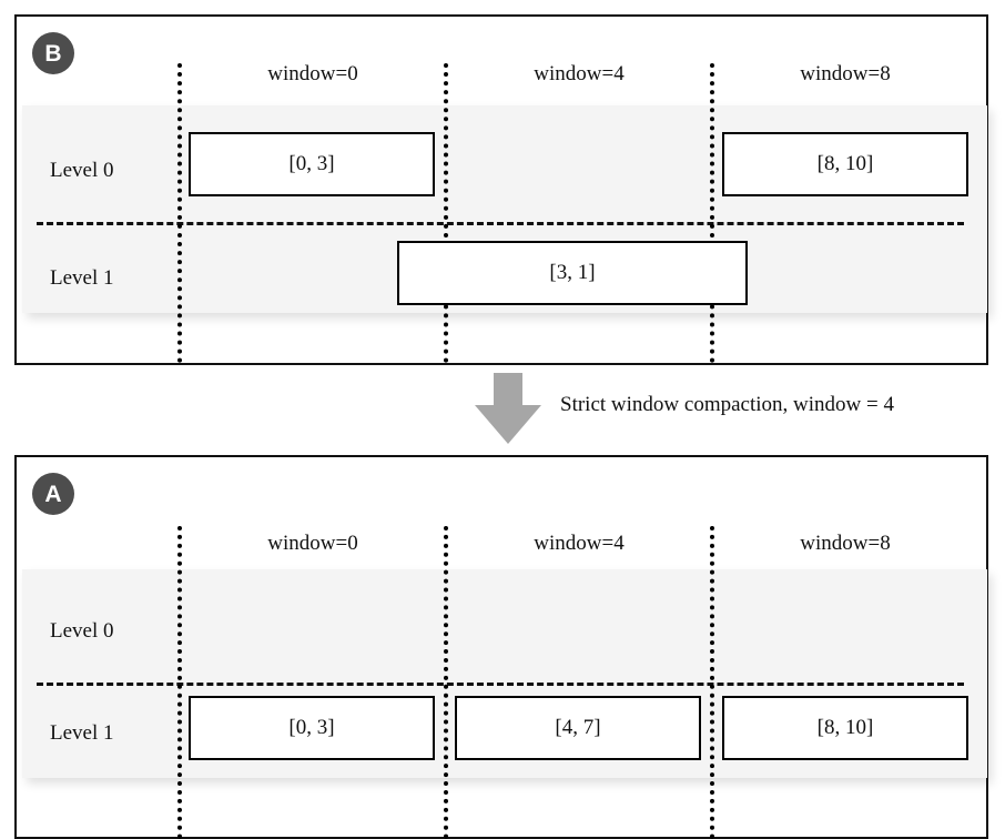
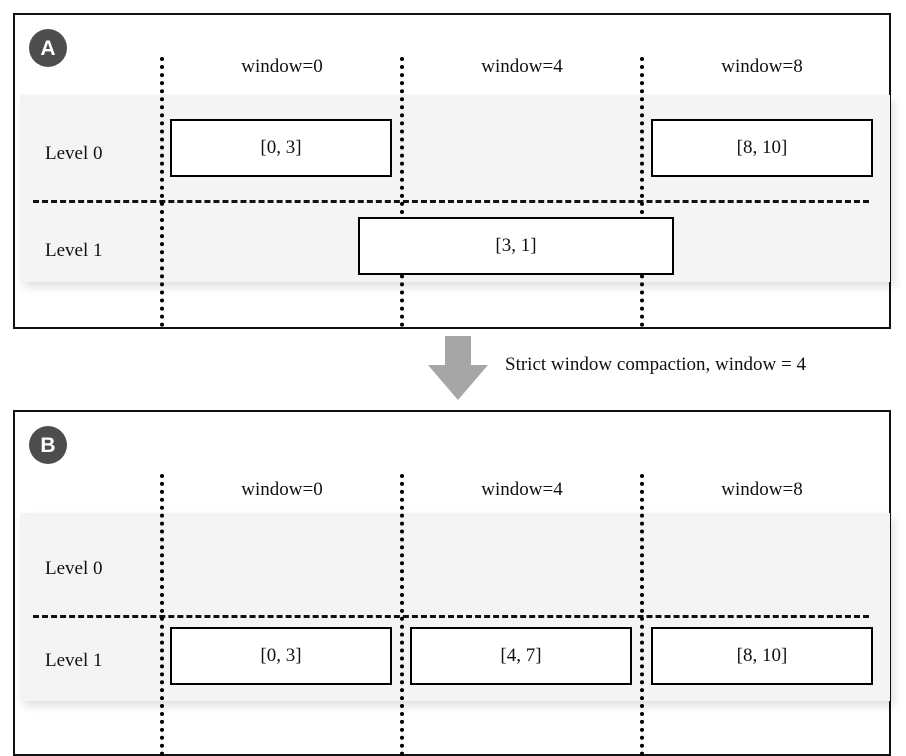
- B
+ A
  window=0
  window=4
  window=8
  Level 0
  Level 1
  [0, 3]
  [8, 10]
  [3, 1]
  Strict window compaction, window = 4
- A
+ B
  window=0
  window=4
  window=8
  Level 0
  Level 1
  [0, 3]
  [4, 7]
  [8, 10]
